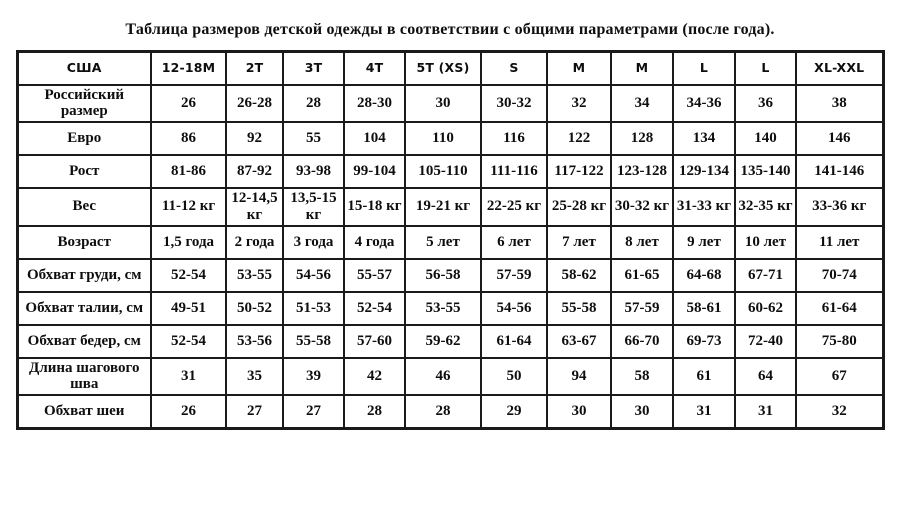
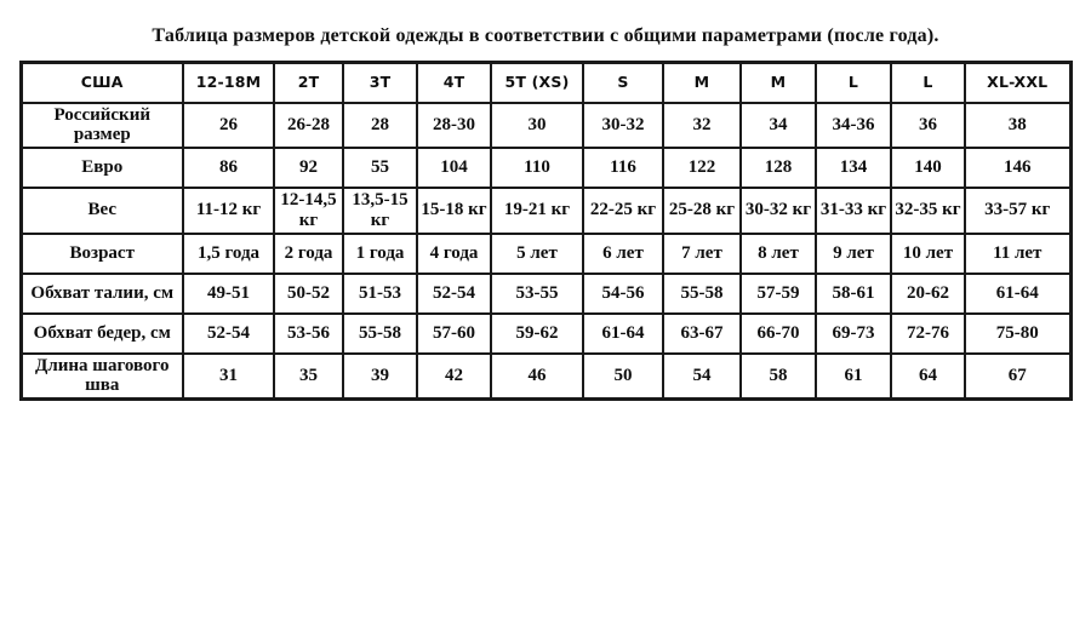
  Таблица размеров детской одежды в соответствии с общими параметрами (после года).
  США	12-18М	2Т	3Т	4Т	5Т (XS)	S	M	M	L	L	XL-XXL
  Российский размер	26	26-28	28	28-30	30	30-32	32	34	34-36	36	38
  Евро	86	92	55	104	110	116	122	128	134	140	146
- Рост	81-86	87-92	93-98	99-104	105-110	111-116	117-122	123-128	129-134	135-140	141-146
- Вес	11-12 кг	12-14,5 кг	13,5-15 кг	15-18 кг	19-21 кг	22-25 кг	25-28 кг	30-32 кг	31-33 кг	32-35 кг	33-36 кг
+ Вес	11-12 кг	12-14,5 кг	13,5-15 кг	15-18 кг	19-21 кг	22-25 кг	25-28 кг	30-32 кг	31-33 кг	32-35 кг	33-57 кг
- Возраст	1,5 года	2 года	3 года	4 года	5 лет	6 лет	7 лет	8 лет	9 лет	10 лет	11 лет
+ Возраст	1,5 года	2 года	1 года	4 года	5 лет	6 лет	7 лет	8 лет	9 лет	10 лет	11 лет
- Обхват груди, см	52-54	53-55	54-56	55-57	56-58	57-59	58-62	61-65	64-68	67-71	70-74
- Обхват талии, см	49-51	50-52	51-53	52-54	53-55	54-56	55-58	57-59	58-61	60-62	61-64
+ Обхват талии, см	49-51	50-52	51-53	52-54	53-55	54-56	55-58	57-59	58-61	20-62	61-64
- Обхват бедер, см	52-54	53-56	55-58	57-60	59-62	61-64	63-67	66-70	69-73	72-40	75-80
+ Обхват бедер, см	52-54	53-56	55-58	57-60	59-62	61-64	63-67	66-70	69-73	72-76	75-80
- Длина шагового шва	31	35	39	42	46	50	94	58	61	64	67
+ Длина шагового шва	31	35	39	42	46	50	54	58	61	64	67
- Обхват шеи	26	27	27	28	28	29	30	30	31	31	32
